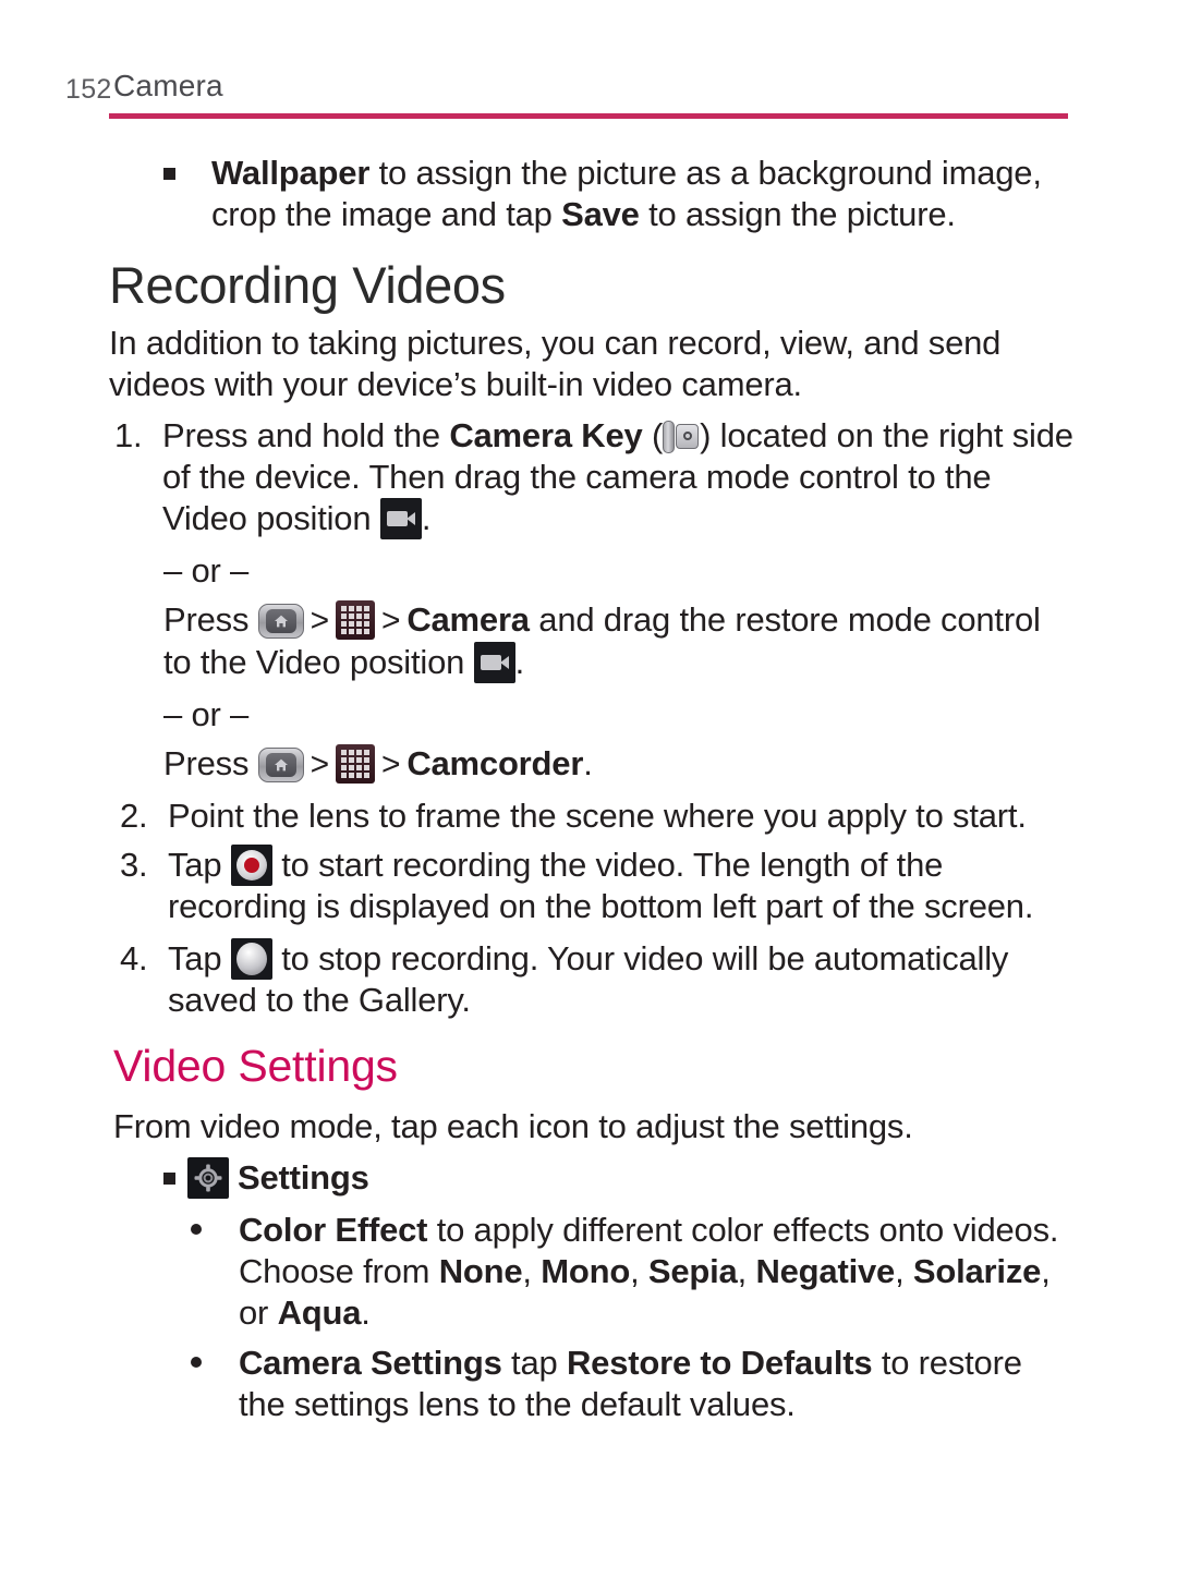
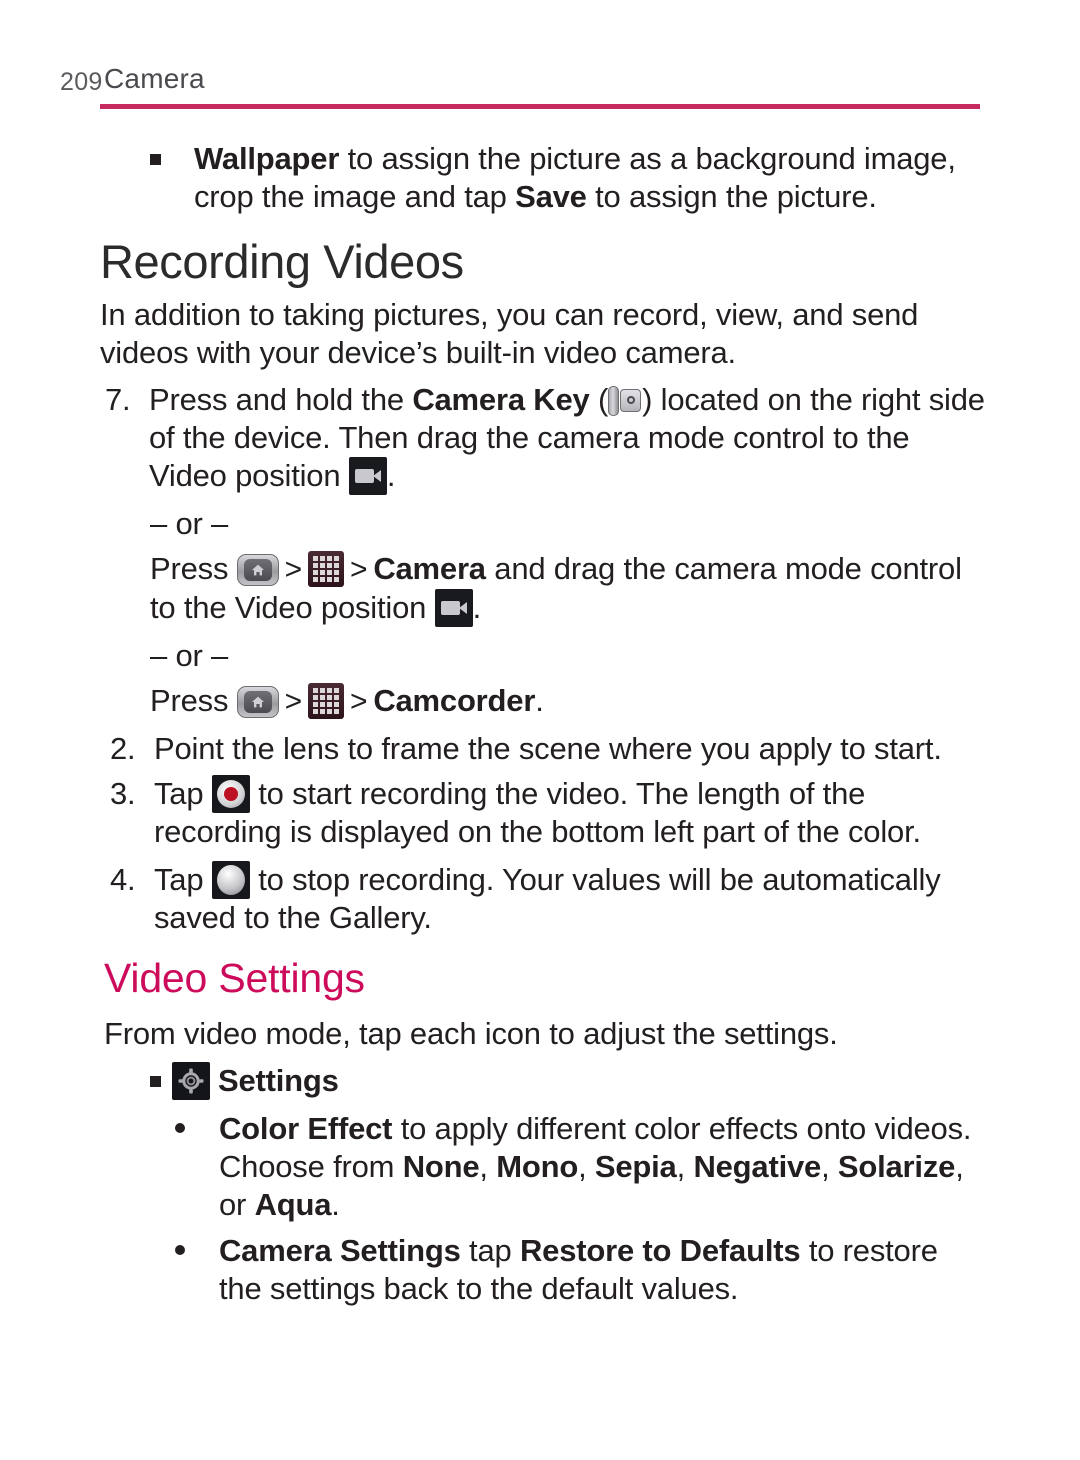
- 152
+ 209
  Camera
  Wallpaper to assign the picture as a background image, crop the image and tap Save to assign the picture.
  Recording Videos
  In addition to taking pictures, you can record, view, and send videos with your device’s built-in video camera.
- 1.
+ 7.
  Press and hold the Camera Key ( ) located on the right side of the device. Then drag the camera mode control to the Video position .
  – or –
- Press > > Camera and drag the restore mode control to the Video position .
+ Press > > Camera and drag the camera mode control to the Video position .
  – or –
  Press > > Camcorder.
  2.
  Point the lens to frame the scene where you apply to start.
  3.
- Tap to start recording the video. The length of the recording is displayed on the bottom left part of the screen.
+ Tap to start recording the video. The length of the recording is displayed on the bottom left part of the color.
  4.
- Tap to stop recording. Your video will be automatically saved to the Gallery.
+ Tap to stop recording. Your values will be automatically saved to the Gallery.
  Video Settings
  From video mode, tap each icon to adjust the settings.
  Settings
  Color Effect to apply different color effects onto videos. Choose from None, Mono, Sepia, Negative, Solarize, or Aqua.
- Camera Settings tap Restore to Defaults to restore the settings lens to the default values.
+ Camera Settings tap Restore to Defaults to restore the settings back to the default values.
